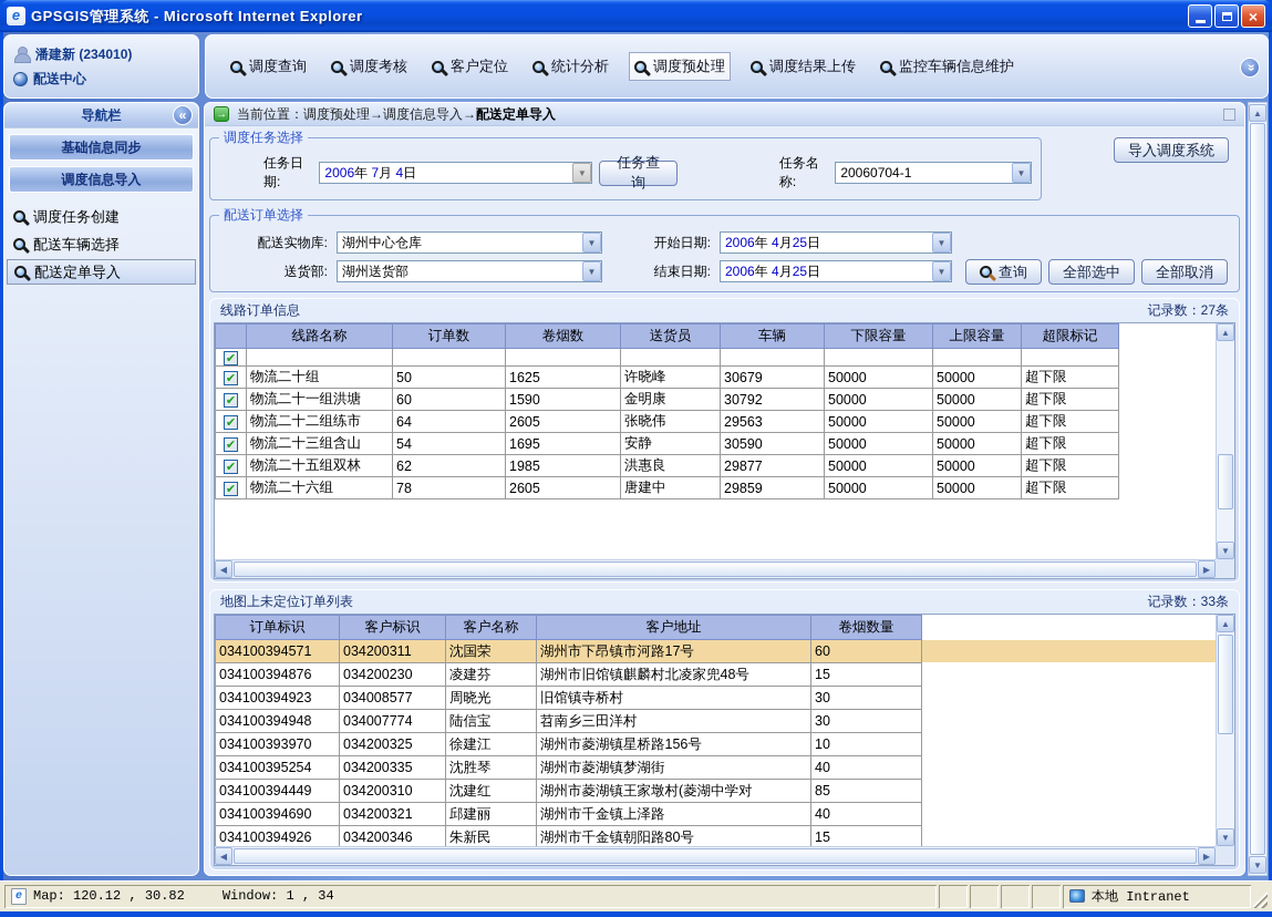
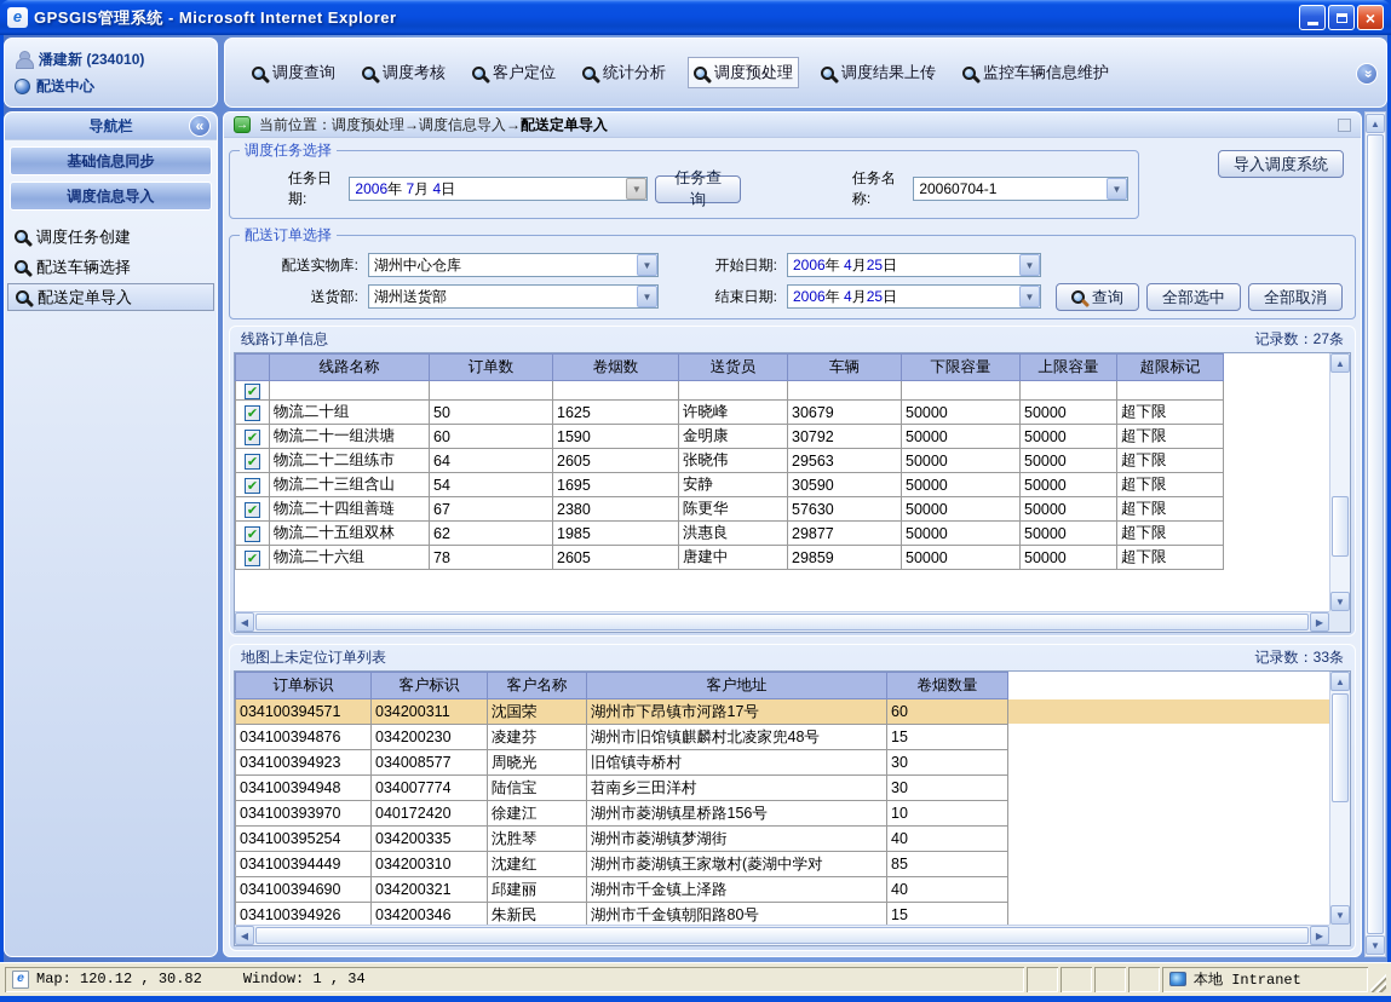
  e
  GPSGIS管理系统 - Microsoft Internet Explorer
  ×
  潘建新 (234010)
  配送中心
  调度查询
  调度考核
  客户定位
  统计分析
  调度预处理
  调度结果上传
  监控车辆信息维护
  导航栏
  «
  基础信息同步
  调度信息导入
  调度任务创建
  配送车辆选择
  配送定单导入
  →
  当前位置：调度预处理→调度信息导入→配送定单导入
  调度任务选择
  任务日期:
  2006年 7月 4日
  ▼
  任务查询
  任务名称:
  20060704-1
  ▼
  导入调度系统
  配送订单选择
  配送实物库:
  湖州中心仓库
  ▼
  开始日期:
  2006年 4月25日
  ▼
  送货部:
  湖州送货部
  ▼
  结束日期:
  2006年 4月25日
  ▼
  查询
  全部选中
  全部取消
  线路订单信息
  记录数：27条
  	线路名称	订单数	卷烟数	送货员	车辆	下限容量	上限容量	超限标记
  ✔
  ✔	物流二十组	50	1625	许晓峰	30679	50000	50000	超下限
  ✔	物流二十一组洪塘	60	1590	金明康	30792	50000	50000	超下限
  ✔	物流二十二组练市	64	2605	张晓伟	29563	50000	50000	超下限
  ✔	物流二十三组含山	54	1695	安静	30590	50000	50000	超下限
+ ✔	物流二十四组善琏	67	2380	陈更华	57630	50000	50000	超下限
  ✔	物流二十五组双林	62	1985	洪惠良	29877	50000	50000	超下限
  ✔	物流二十六组	78	2605	唐建中	29859	50000	50000	超下限
  ▲
  ▼
  ◀
  ▶
  地图上未定位订单列表
  记录数：33条
  订单标识	客户标识	客户名称	客户地址	卷烟数量
  034100394571	034200311	沈国荣	湖州市下昂镇市河路17号	60
  034100394876	034200230	凌建芬	湖州市旧馆镇麒麟村北凌家兜48号	15
  034100394923	034008577	周晓光	旧馆镇寺桥村	30
  034100394948	034007774	陆信宝	苕南乡三田洋村	30
- 034100393970	034200325	徐建江	湖州市菱湖镇星桥路156号	10
+ 034100393970	040172420	徐建江	湖州市菱湖镇星桥路156号	10
  034100395254	034200335	沈胜琴	湖州市菱湖镇梦湖街	40
  034100394449	034200310	沈建红	湖州市菱湖镇王家墩村(菱湖中学对	85
  034100394690	034200321	邱建丽	湖州市千金镇上泽路	40
  034100394926	034200346	朱新民	湖州市千金镇朝阳路80号	15
  ▲
  ▼
  ◀
  ▶
  ▲
  ▼
  e
  Map: 120.12 , 30.82
  Window: 1 , 34
  本地 Intranet
